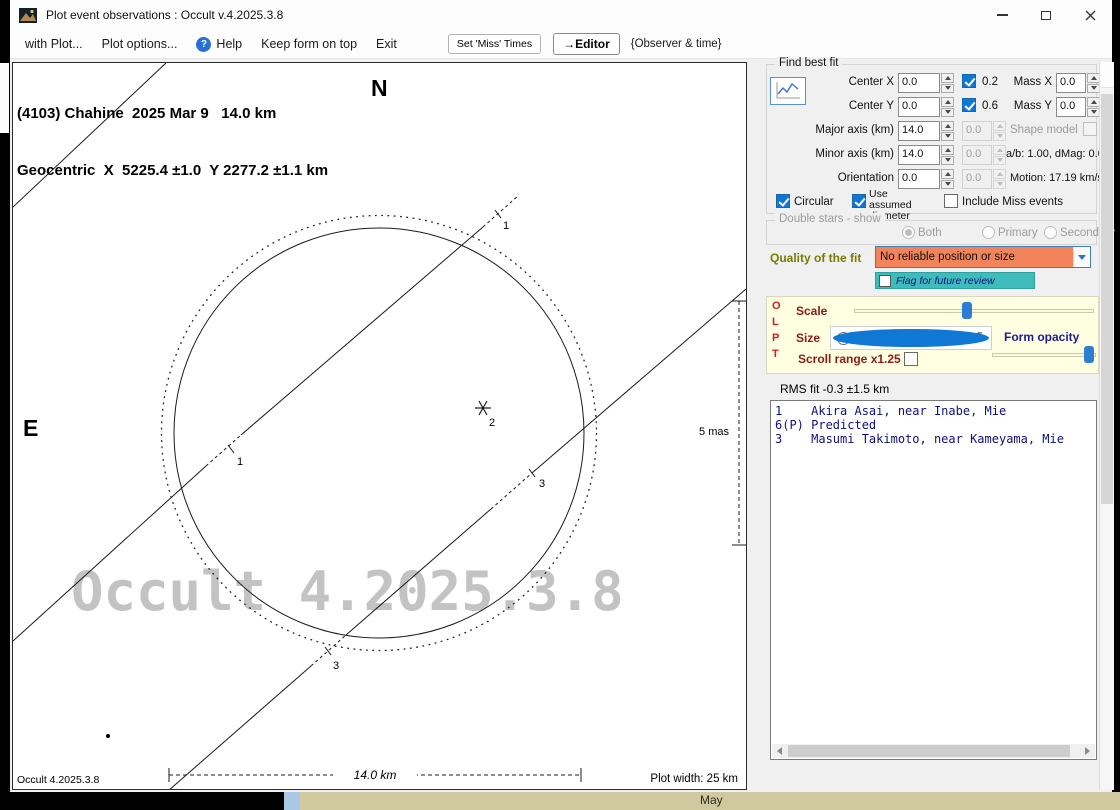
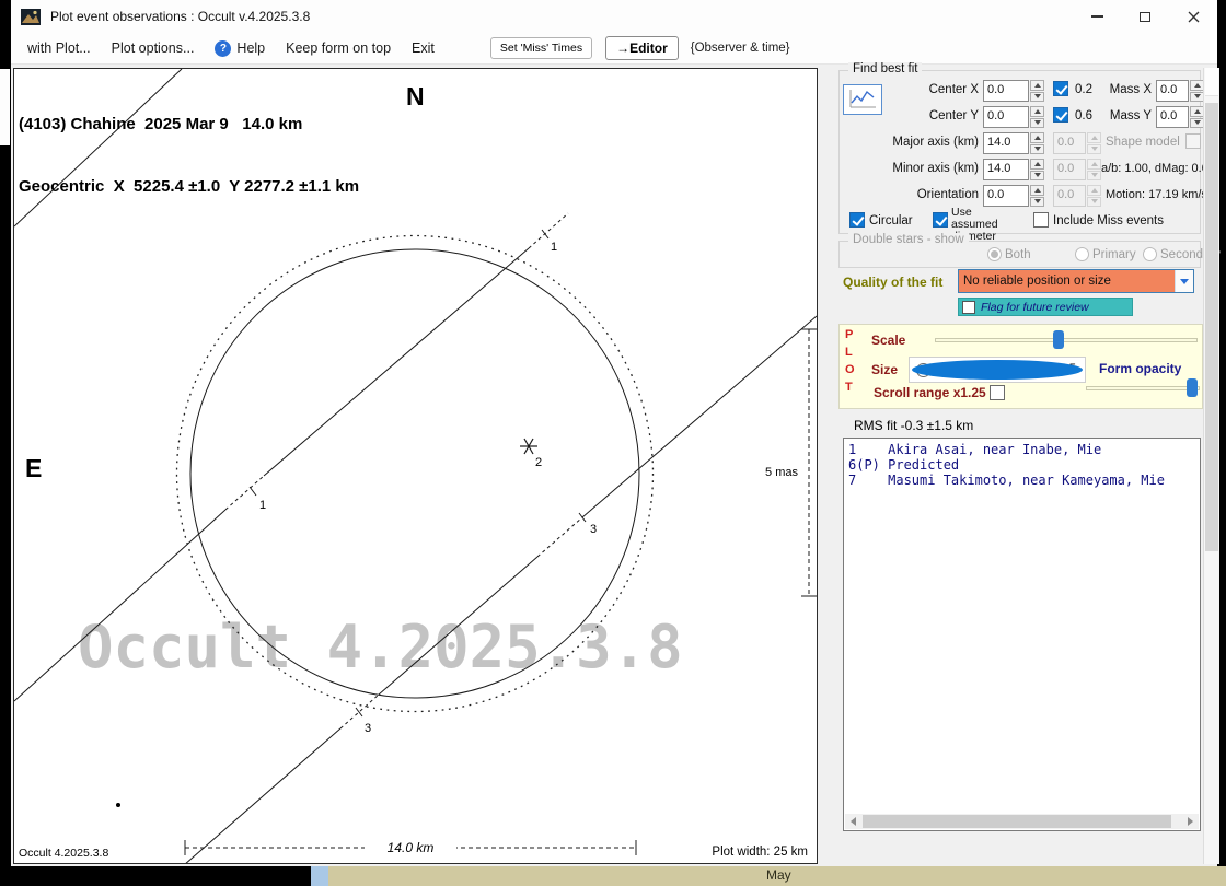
  Plot event observations : Occult v.4.2025.3.8
  with Plot...
  Plot options...
  ?
  Help
  Keep form on top
  Exit
  Set 'Miss' Times
  →Editor
  {Observer & time}
  Occult 4.2025.3.8
  1
  1
  3
  3
  2
  5 mas
  14.0 km
  (4103) Chahine 2025 Mar 9 14.0 km
  Geocentric X 5225.4 ±1.0 Y 2277.2 ±1.1 km
  N
  E
  Occult 4.2025.3.8
  Plot width: 25 km
  Find best fit
  Center X
  0.0
  0.2
  Mass X
  0.0
  Center Y
  0.0
  0.6
  Mass Y
  0.0
  Major axis (km)
  14.0
  0.0
  Shape model
  Minor axis (km)
  14.0
  0.0
  a/b: 1.00, dMag: 0.
  Orientation
  0.0
  0.0
  Motion: 17.19 km/
  Circular
  Use assumed meter
  Include Miss events
  Double stars - show
  Both
  Primary
  Quality of the fit
  No reliable position or size
  Flag for future review
- O
+ P
  L
- P
+ O
  T
  Scale
  Size
  Form opacity
  Scroll range x1.25
  RMS fit -0.3 ±1.5 km
  1 Akira Asai, near Inabe, Mie
  6(P) Predicted
- 3 Masumi Takimoto, near Kameyama, Mie
+ 7 Masumi Takimoto, near Kameyama, Mie
  May
